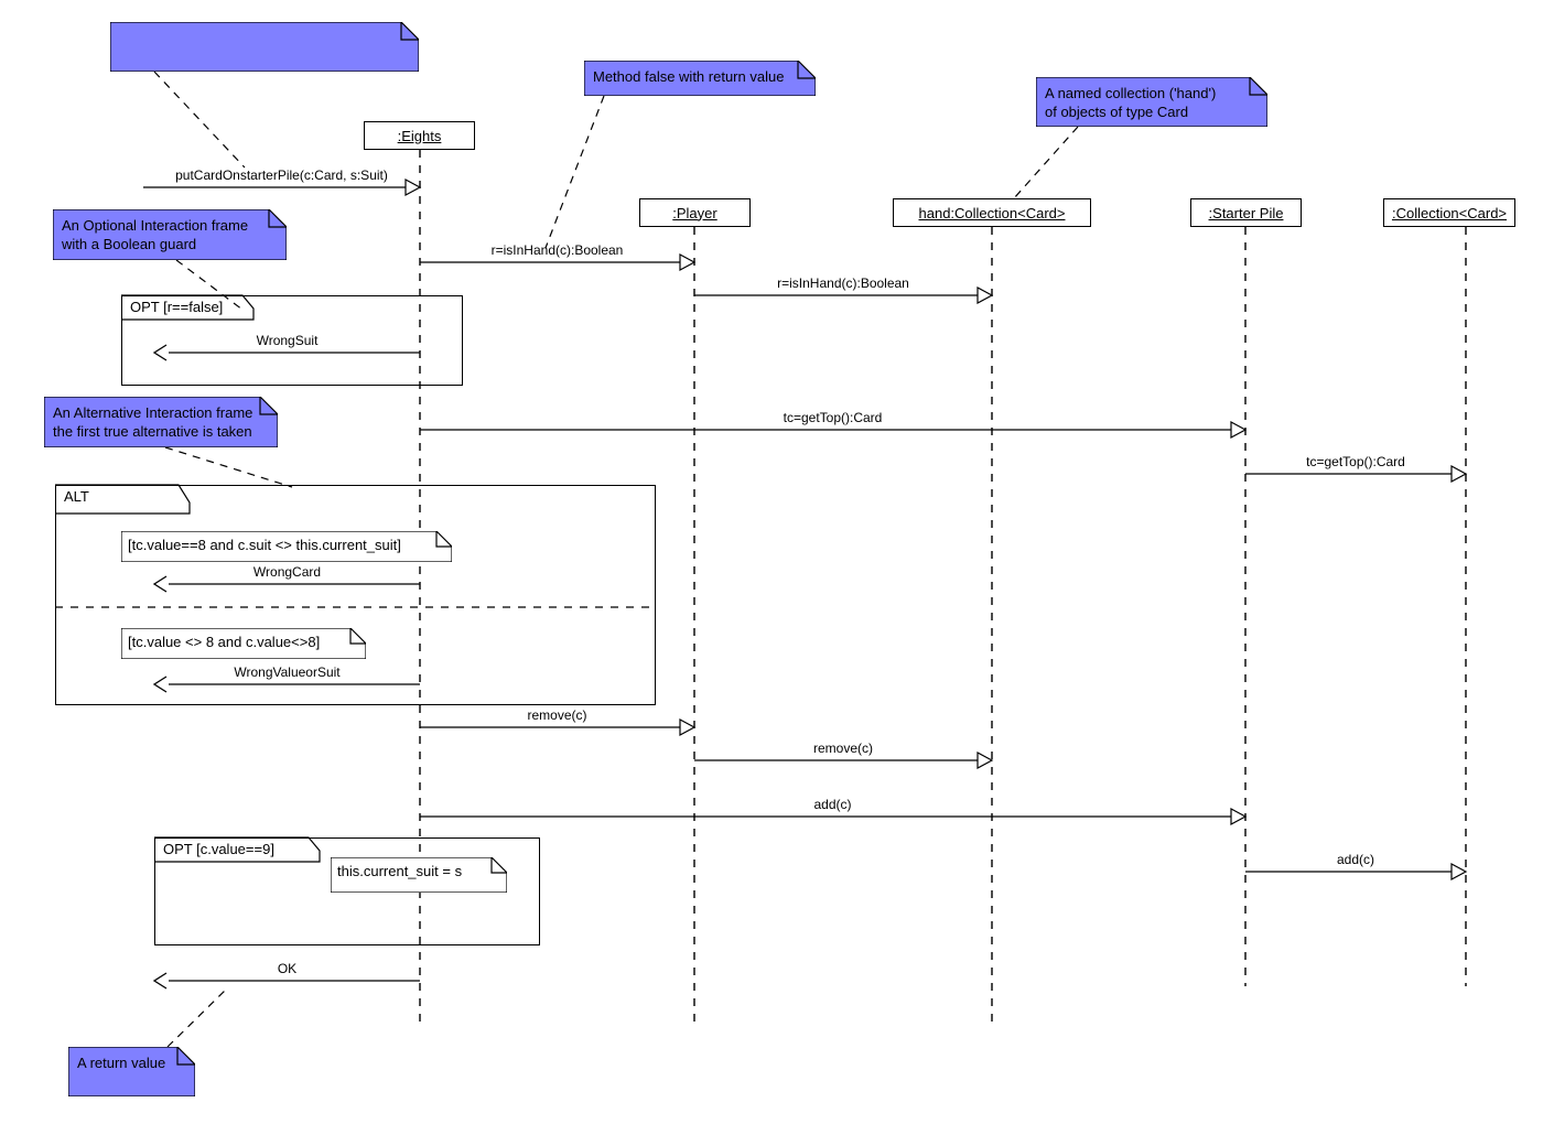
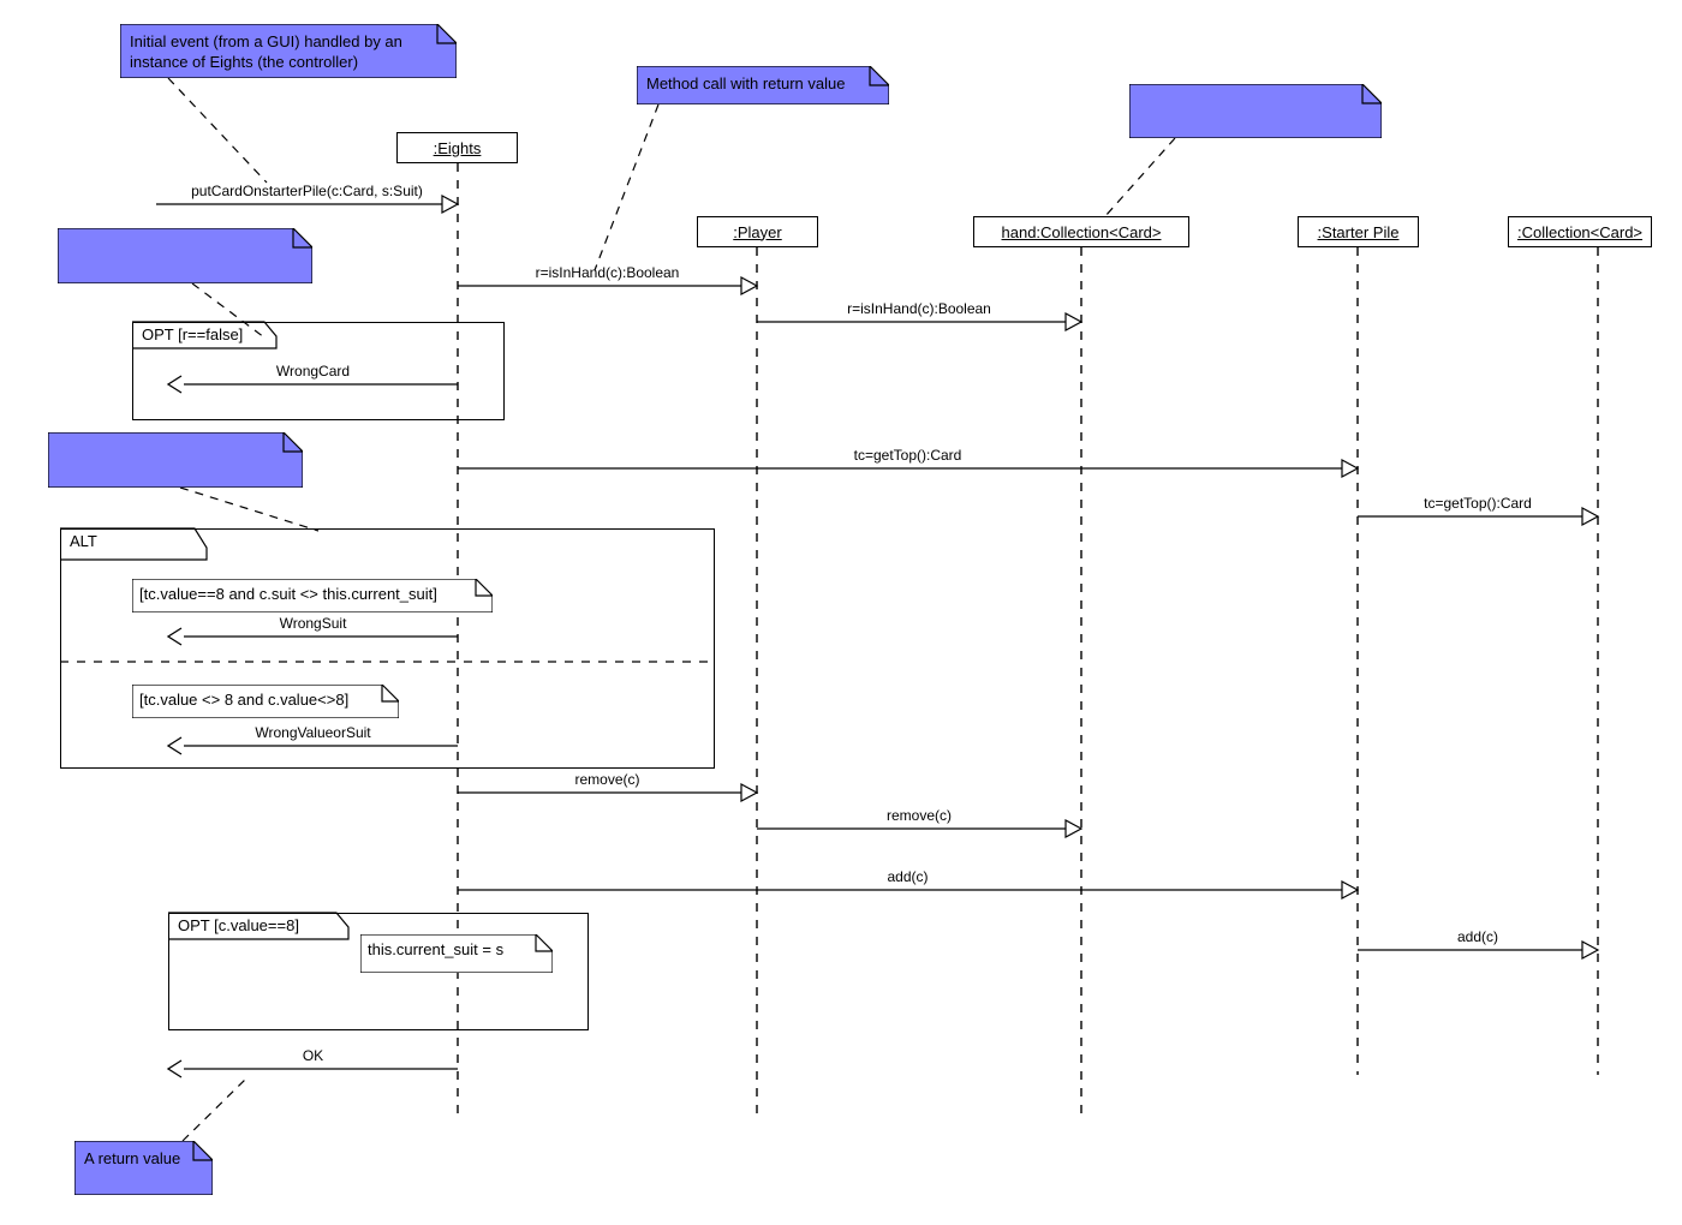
  :Eights
  :Player
  hand:Collection<Card>
  :Starter Pile
  :Collection<Card>
+ Initial event (from a GUI) handled by an
+ instance of Eights (the controller)
- Method false with return value
+ Method call with return value
- A named collection ('hand')
- of objects of type Card
- An Optional Interaction frame
- with a Boolean guard
- An Alternative Interaction frame
- the first true alternative is taken
  A return value
  OPT [r==false]
  ALT
- OPT [c.value==9]
+ OPT [c.value==8]
  [tc.value==8 and c.suit <> this.current_suit]
  [tc.value <> 8 and c.value<>8]
  this.current_suit = s
  putCardOnstarterPile(c:Card, s:Suit)
  r=isInHand(c):Boolean
  r=isInHand(c):Boolean
- WrongSuit
+ WrongCard
  tc=getTop():Card
  tc=getTop():Card
- WrongCard
+ WrongSuit
  WrongValueorSuit
  remove(c)
  remove(c)
  add(c)
  add(c)
  OK
